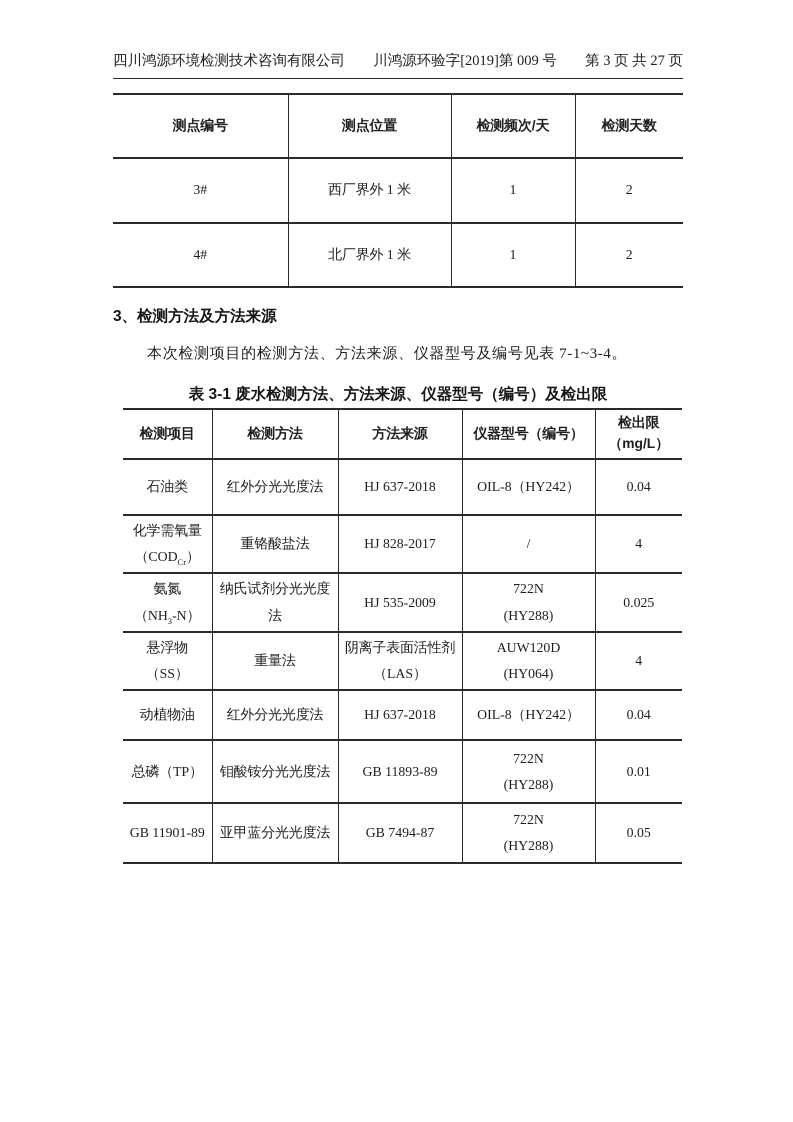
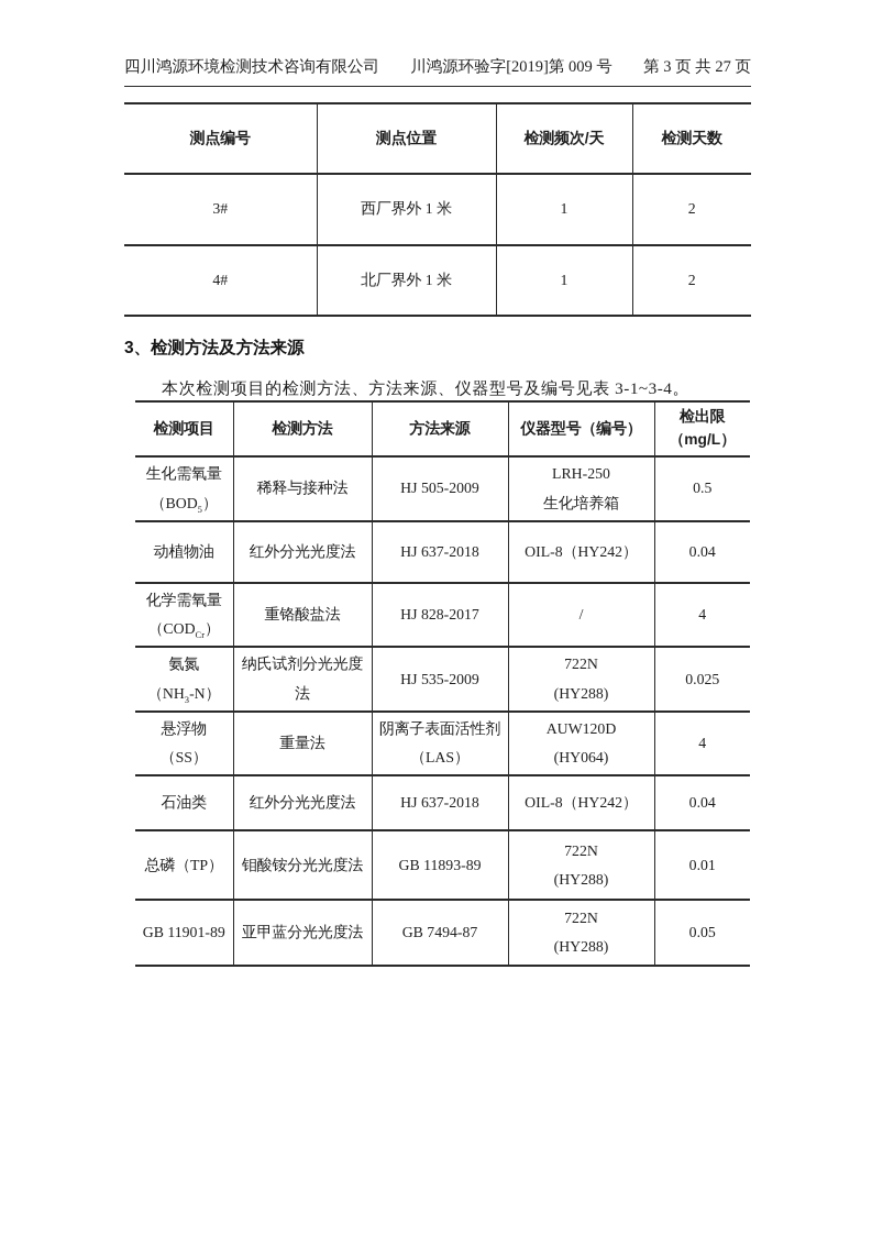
  四川鸿源环境检测技术咨询有限公司
  川鸿源环验字[2019]第 009 号
  第 3 页 共 27 页
  测点编号	测点位置	检测频次/天	检测天数
  3#	西厂界外 1 米	1	2
  4#	北厂界外 1 米	1	2
  3、检测方法及方法来源
- 本次检测项目的检测方法、方法来源、仪器型号及编号见表 7-1~3-4。
+ 本次检测项目的检测方法、方法来源、仪器型号及编号见表 3-1~3-4。
- 表 3-1 废水检测方法、方法来源、仪器型号（编号）及检出限
  检测项目	检测方法	方法来源	仪器型号（编号）	检出限 （mg/L）
+ 生化需氧量 （BOD5）	稀释与接种法	HJ 505-2009	LRH-250 生化培养箱	0.5
- 石油类	红外分光光度法	HJ 637-2018	OIL-8（HY242）	0.04
+ 动植物油	红外分光光度法	HJ 637-2018	OIL-8（HY242）	0.04
  化学需氧量 （CODCr）	重铬酸盐法	HJ 828-2017	/	4
  氨氮 （NH3-N）	纳氏试剂分光光度法	HJ 535-2009	722N (HY288)	0.025
  悬浮物（SS）	重量法	阴离子表面活性剂（LAS）	AUW120D (HY064)	4
- 动植物油	红外分光光度法	HJ 637-2018	OIL-8（HY242）	0.04
+ 石油类	红外分光光度法	HJ 637-2018	OIL-8（HY242）	0.04
  总磷（TP）	钼酸铵分光光度法	GB 11893-89	722N (HY288)	0.01
  GB 11901-89	亚甲蓝分光光度法	GB 7494-87	722N (HY288)	0.05
